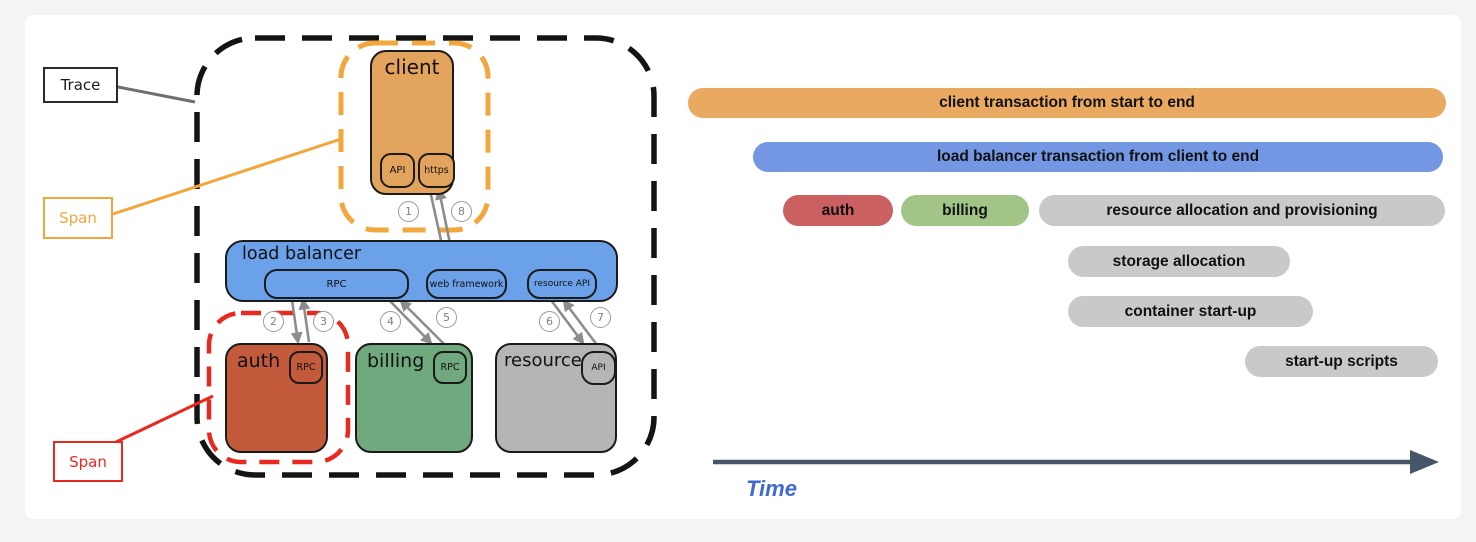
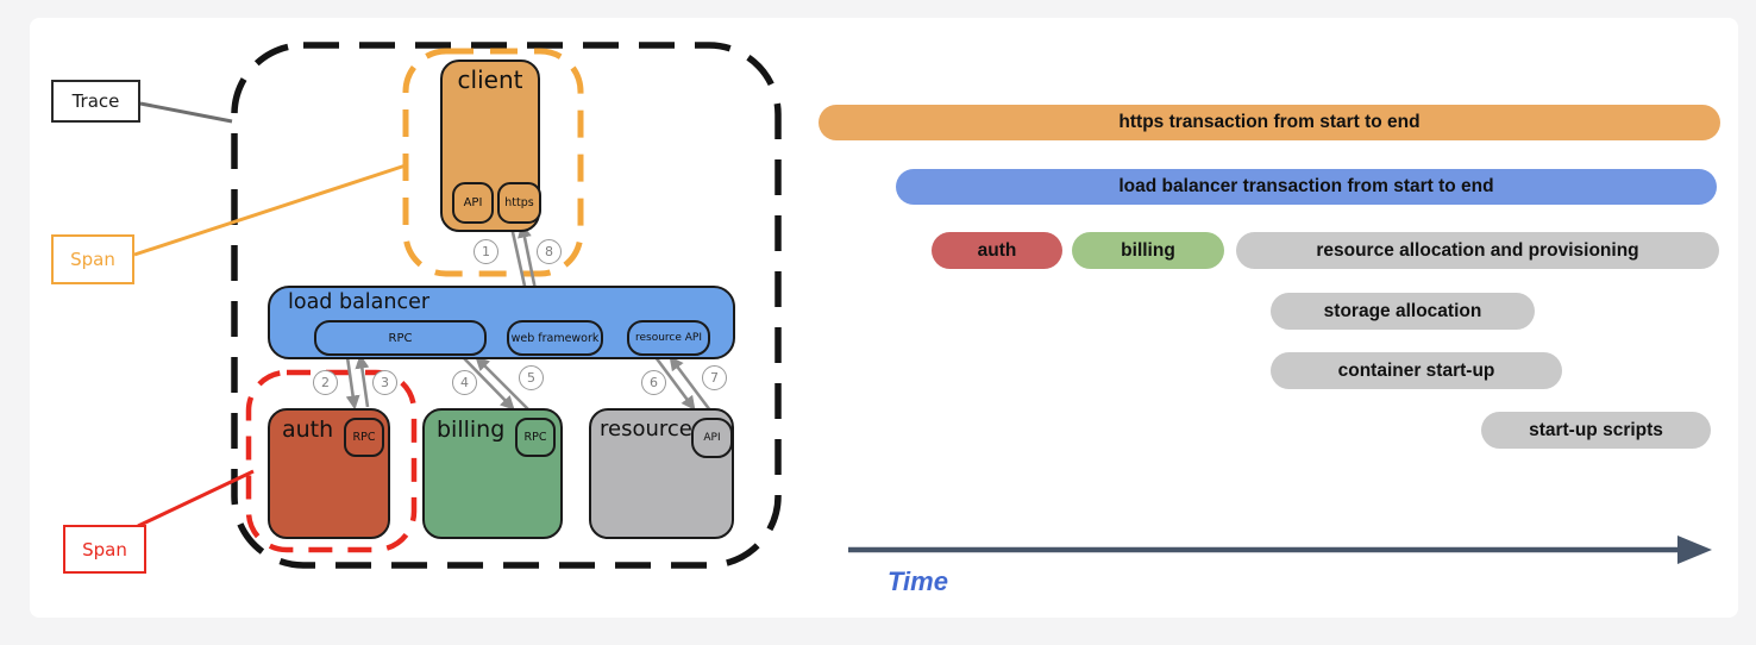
  Trace
  Span
  Span
  client
  API
  https
  load balancer
  RPC
  web framework
  resource API
  auth
  RPC
  billing
  RPC
  resource
  API
  1
  2
  3
  4
  5
  6
  7
  8
- client transaction from start to end
+ https transaction from start to end
- load balancer transaction from client to end
+ load balancer transaction from start to end
  auth
  billing
  resource allocation and provisioning
  storage allocation
  container start-up
  start-up scripts
  Time
